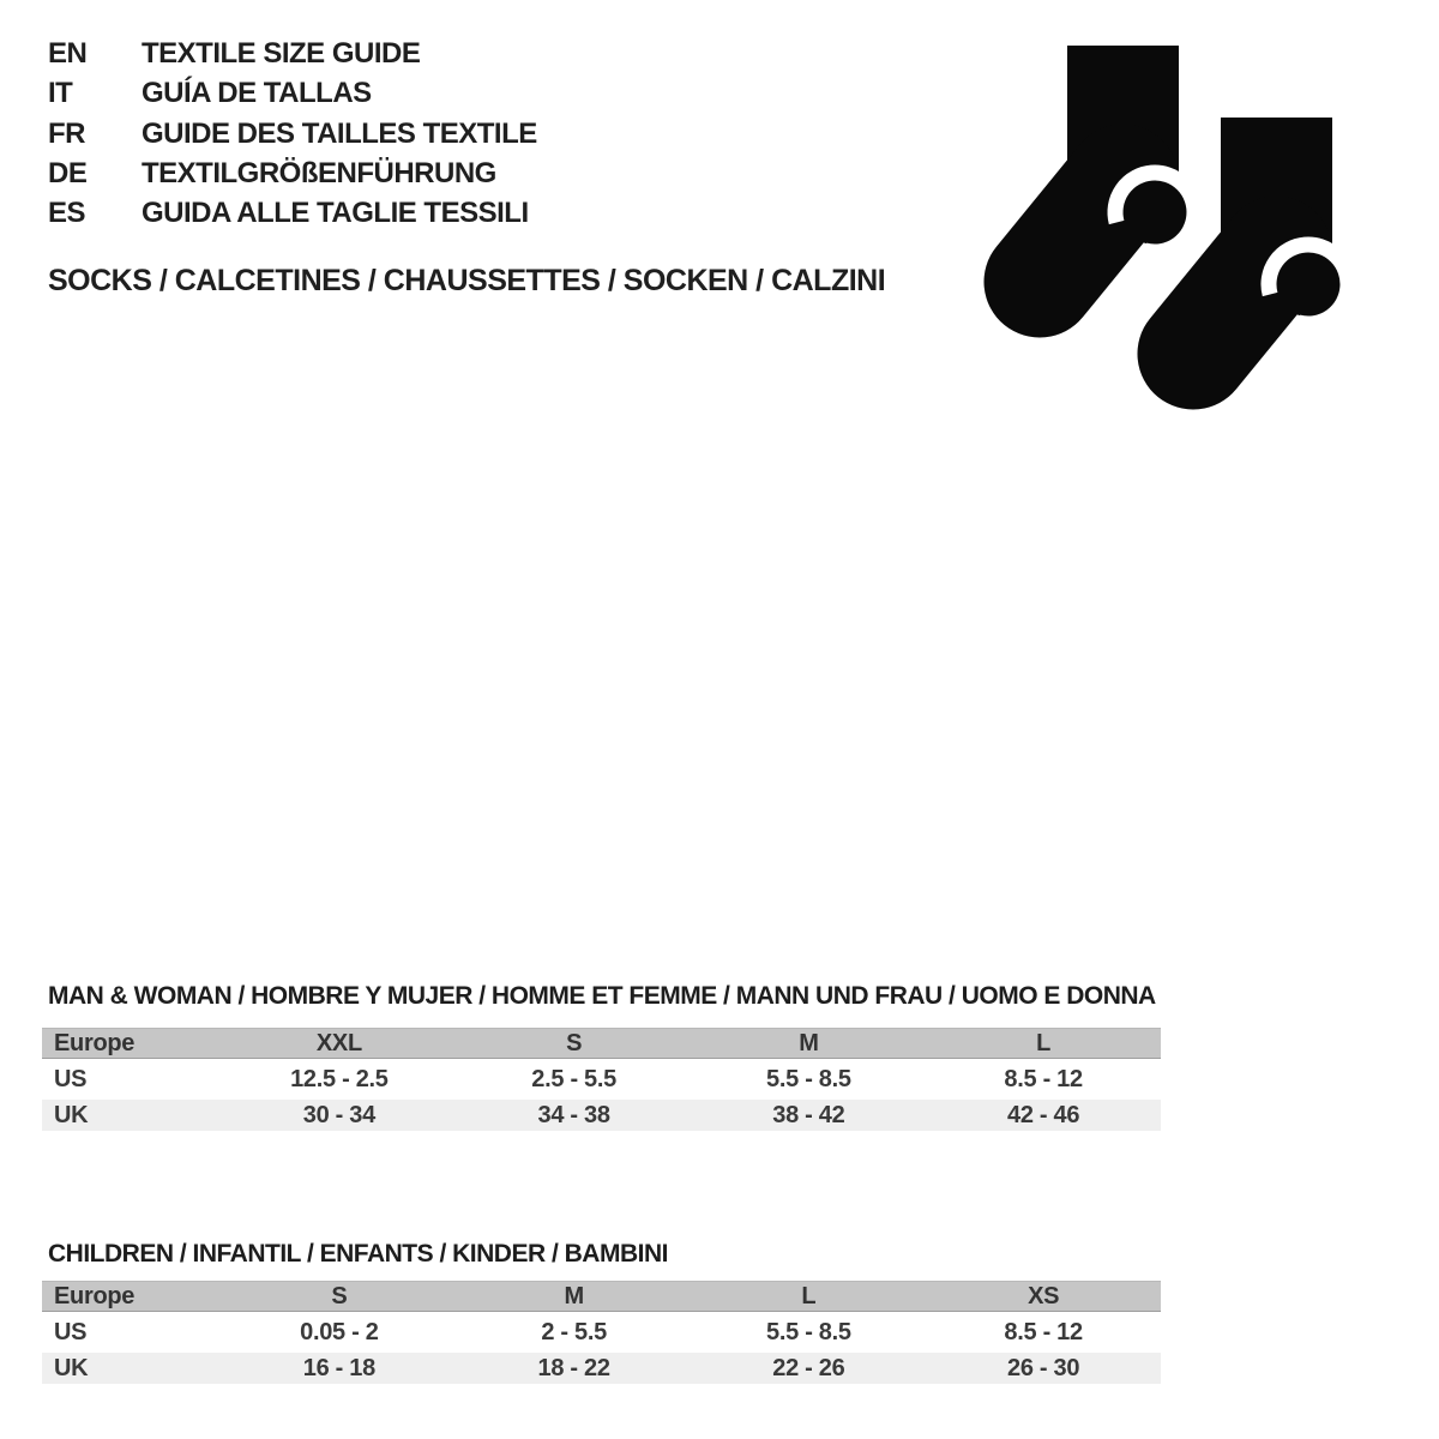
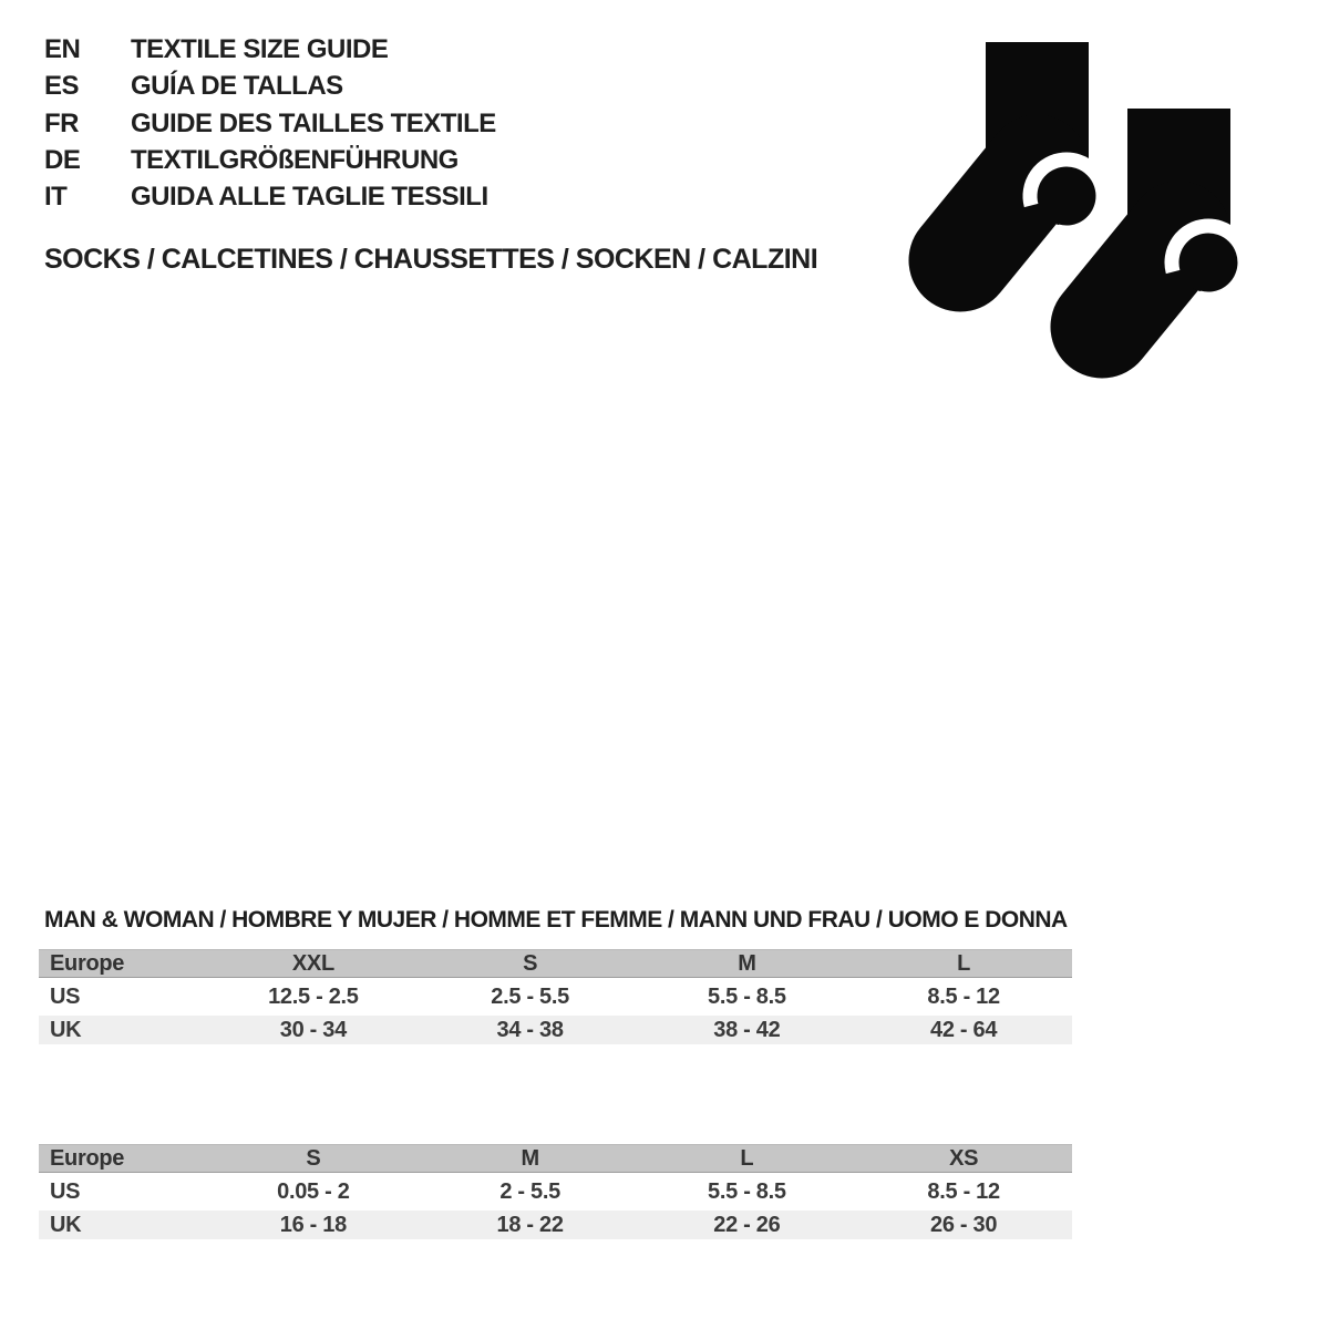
  EN
  TEXTILE SIZE GUIDE
- IT
+ ES
  GUÍA DE TALLAS
  FR
  GUIDE DES TAILLES TEXTILE
  DE
  TEXTILGRÖßENFÜHRUNG
- ES
+ IT
  GUIDA ALLE TAGLIE TESSILI
  SOCKS / CALCETINES / CHAUSSETTES / SOCKEN / CALZINI
  MAN & WOMAN / HOMBRE Y MUJER / HOMME ET FEMME / MANN UND FRAU / UOMO E DONNA
  Europe	XXL	S	M	L
  US	12.5 - 2.5	2.5 - 5.5	5.5 - 8.5	8.5 - 12
- UK	30 - 34	34 - 38	38 - 42	42 - 46
+ UK	30 - 34	34 - 38	38 - 42	42 - 64
- CHILDREN / INFANTIL / ENFANTS / KINDER / BAMBINI
  Europe	S	M	L	XS
  US	0.05 - 2	2 - 5.5	5.5 - 8.5	8.5 - 12
  UK	16 - 18	18 - 22	22 - 26	26 - 30
